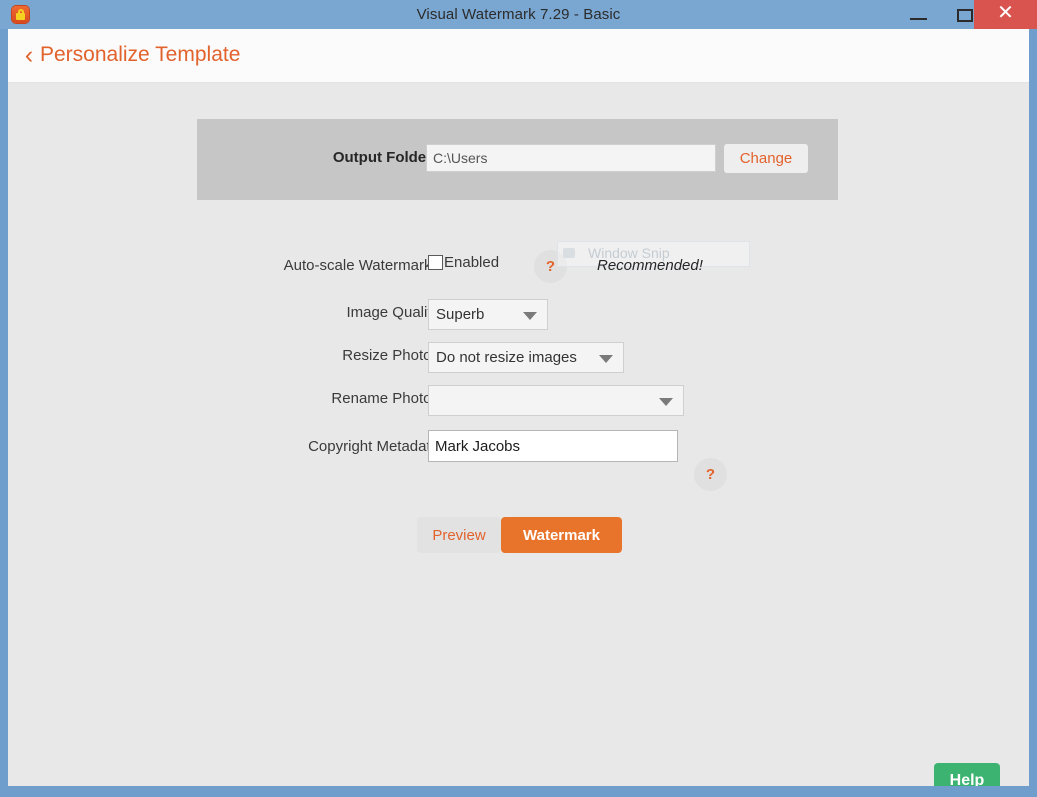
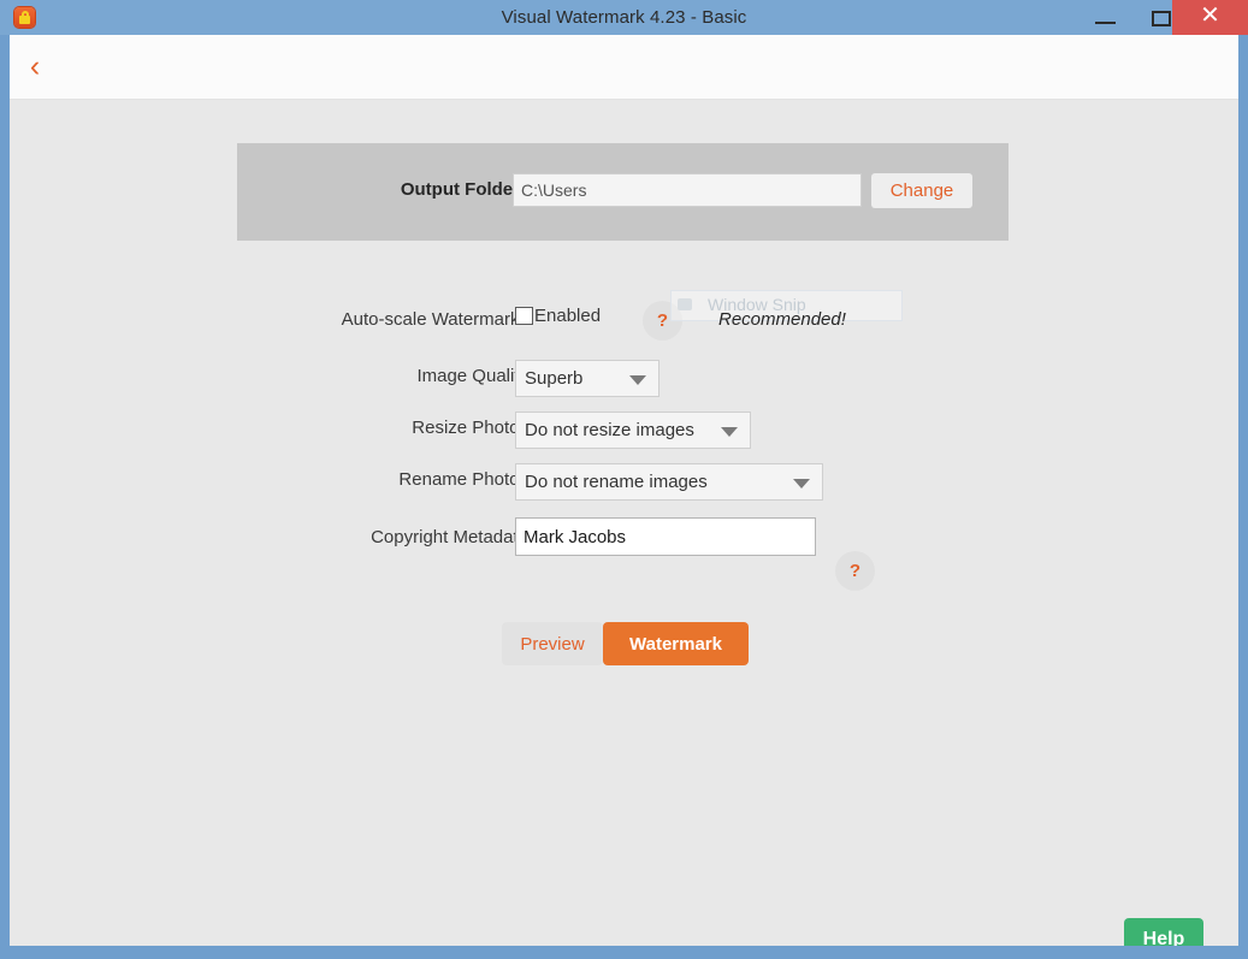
- Visual Watermark 7.29 - Basic
+ Visual Watermark 4.23 - Basic
  ✕
  ‹
- Personalize Template
  Output Folde
  C:\Users
  Change
  Auto-scale Watermar
  Enabled
  ?
  Window Snip
  Recommended!
  Image Quali
  Superb
  Resize Phot
  Do not resize images
  Rename Phot
+ Do not rename images
  Copyright Metada
  Mark Jacobs
  ?
  Preview
  Watermark
  Help
